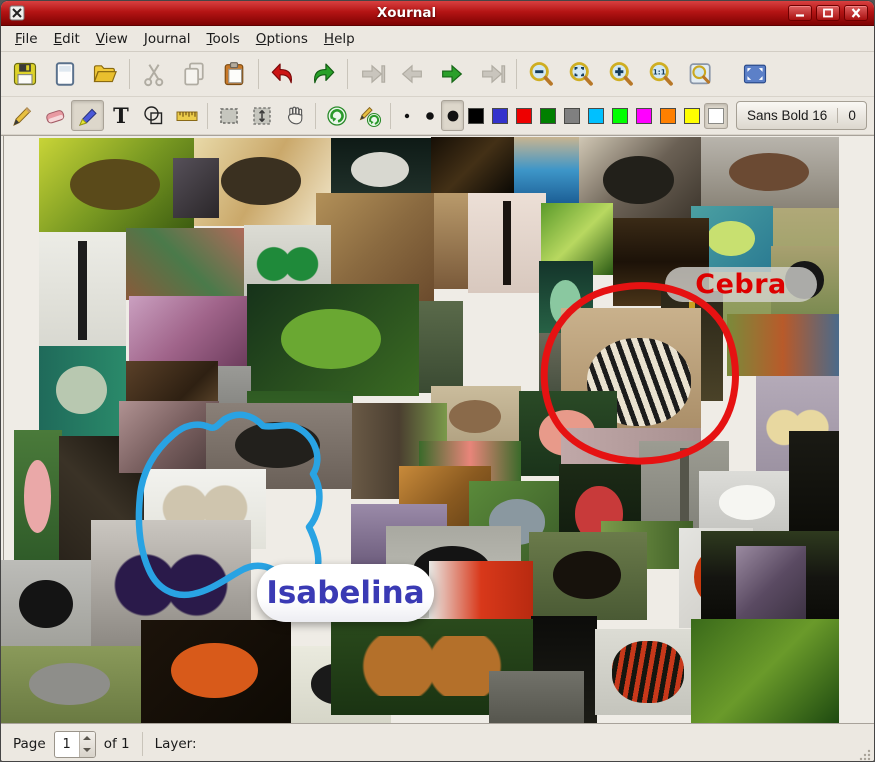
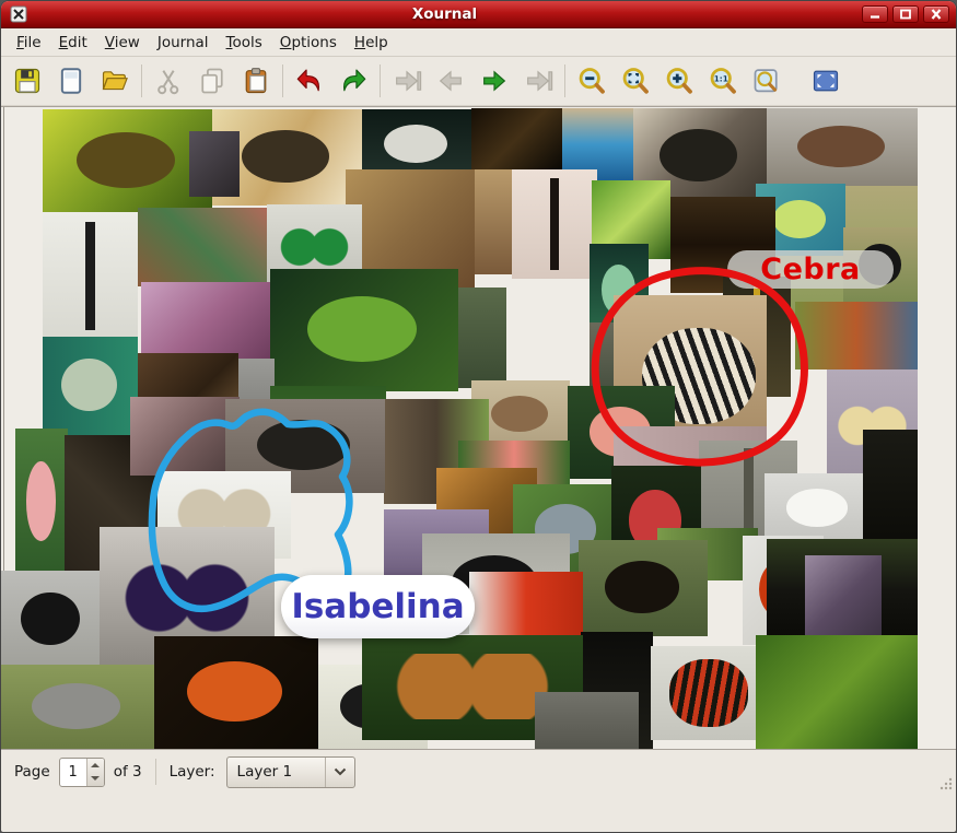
  Xournal
  File
  Edit
  View
  Journal
  Tools
  Options
  Help
  1:1
- T
- Sans Bold 16
- 0
  Isabelina
  Cebra
  Page
  1
- of 1
+ of 3
  Layer:
+ Layer 1
